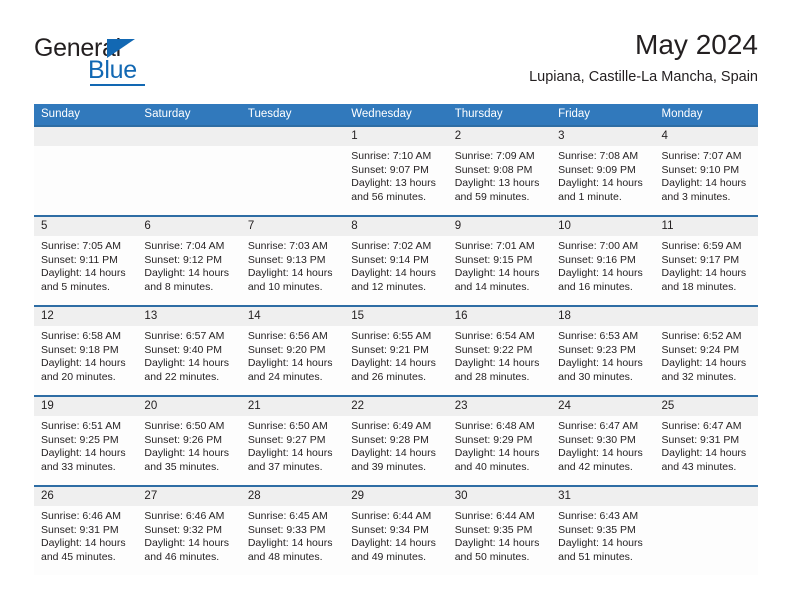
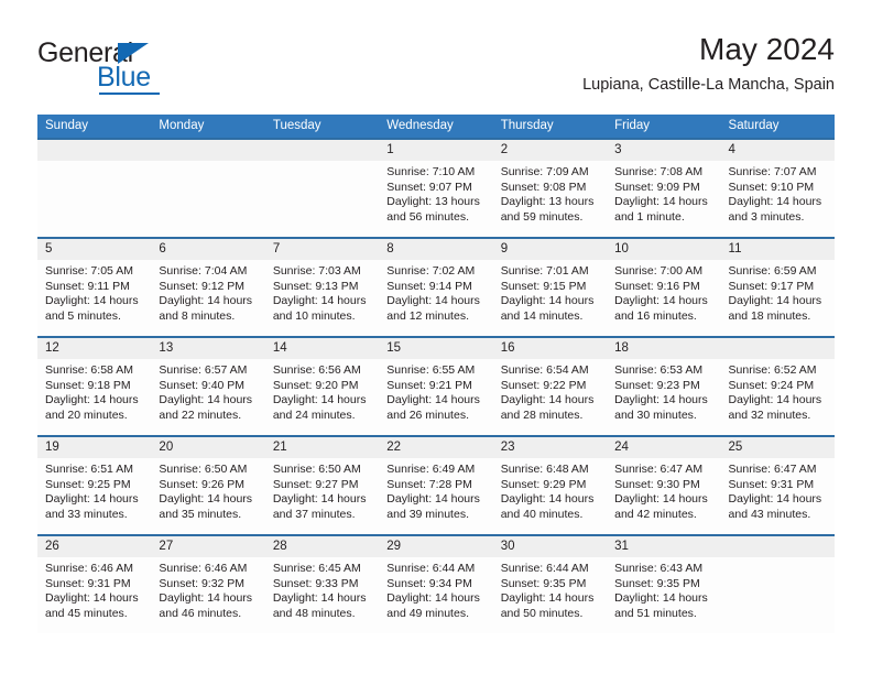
  General
  Blue
  May 2024
  Lupiana, Castille-La Mancha, Spain
  Sunday
- Saturday
+ Monday
  Tuesday
  Wednesday
  Thursday
  Friday
- Monday
+ Saturday
  1
  2
  3
  4
  Sunrise: 7:10 AM
  Sunset: 9:07 PM
  Daylight: 13 hours and 56 minutes.
  Sunrise: 7:09 AM
  Sunset: 9:08 PM
  Daylight: 13 hours and 59 minutes.
  Sunrise: 7:08 AM
  Sunset: 9:09 PM
  Daylight: 14 hours and 1 minute.
  Sunrise: 7:07 AM
  Sunset: 9:10 PM
  Daylight: 14 hours and 3 minutes.
  5
  6
  7
  8
  9
  10
  11
  Sunrise: 7:05 AM
  Sunset: 9:11 PM
  Daylight: 14 hours and 5 minutes.
  Sunrise: 7:04 AM
  Sunset: 9:12 PM
  Daylight: 14 hours and 8 minutes.
  Sunrise: 7:03 AM
  Sunset: 9:13 PM
  Daylight: 14 hours and 10 minutes.
  Sunrise: 7:02 AM
  Sunset: 9:14 PM
  Daylight: 14 hours and 12 minutes.
  Sunrise: 7:01 AM
  Sunset: 9:15 PM
  Daylight: 14 hours and 14 minutes.
  Sunrise: 7:00 AM
  Sunset: 9:16 PM
  Daylight: 14 hours and 16 minutes.
  Sunrise: 6:59 AM
  Sunset: 9:17 PM
  Daylight: 14 hours and 18 minutes.
  12
  13
  14
  15
  16
  18
  Sunrise: 6:58 AM
  Sunset: 9:18 PM
  Daylight: 14 hours and 20 minutes.
  Sunrise: 6:57 AM
  Sunset: 9:40 PM
  Daylight: 14 hours and 22 minutes.
  Sunrise: 6:56 AM
  Sunset: 9:20 PM
  Daylight: 14 hours and 24 minutes.
  Sunrise: 6:55 AM
  Sunset: 9:21 PM
  Daylight: 14 hours and 26 minutes.
  Sunrise: 6:54 AM
  Sunset: 9:22 PM
  Daylight: 14 hours and 28 minutes.
  Sunrise: 6:53 AM
  Sunset: 9:23 PM
  Daylight: 14 hours and 30 minutes.
  Sunrise: 6:52 AM
  Sunset: 9:24 PM
  Daylight: 14 hours and 32 minutes.
  19
  20
  21
  22
  23
  24
  25
  Sunrise: 6:51 AM
  Sunset: 9:25 PM
  Daylight: 14 hours and 33 minutes.
  Sunrise: 6:50 AM
  Sunset: 9:26 PM
  Daylight: 14 hours and 35 minutes.
  Sunrise: 6:50 AM
  Sunset: 9:27 PM
  Daylight: 14 hours and 37 minutes.
  Sunrise: 6:49 AM
- Sunset: 9:28 PM
+ Sunset: 7:28 PM
  Daylight: 14 hours and 39 minutes.
  Sunrise: 6:48 AM
  Sunset: 9:29 PM
  Daylight: 14 hours and 40 minutes.
  Sunrise: 6:47 AM
  Sunset: 9:30 PM
  Daylight: 14 hours and 42 minutes.
  Sunrise: 6:47 AM
  Sunset: 9:31 PM
  Daylight: 14 hours and 43 minutes.
  26
  27
  28
  29
  30
  31
  Sunrise: 6:46 AM
  Sunset: 9:31 PM
  Daylight: 14 hours and 45 minutes.
  Sunrise: 6:46 AM
  Sunset: 9:32 PM
  Daylight: 14 hours and 46 minutes.
  Sunrise: 6:45 AM
  Sunset: 9:33 PM
  Daylight: 14 hours and 48 minutes.
  Sunrise: 6:44 AM
  Sunset: 9:34 PM
  Daylight: 14 hours and 49 minutes.
  Sunrise: 6:44 AM
  Sunset: 9:35 PM
  Daylight: 14 hours and 50 minutes.
  Sunrise: 6:43 AM
  Sunset: 9:35 PM
  Daylight: 14 hours and 51 minutes.
